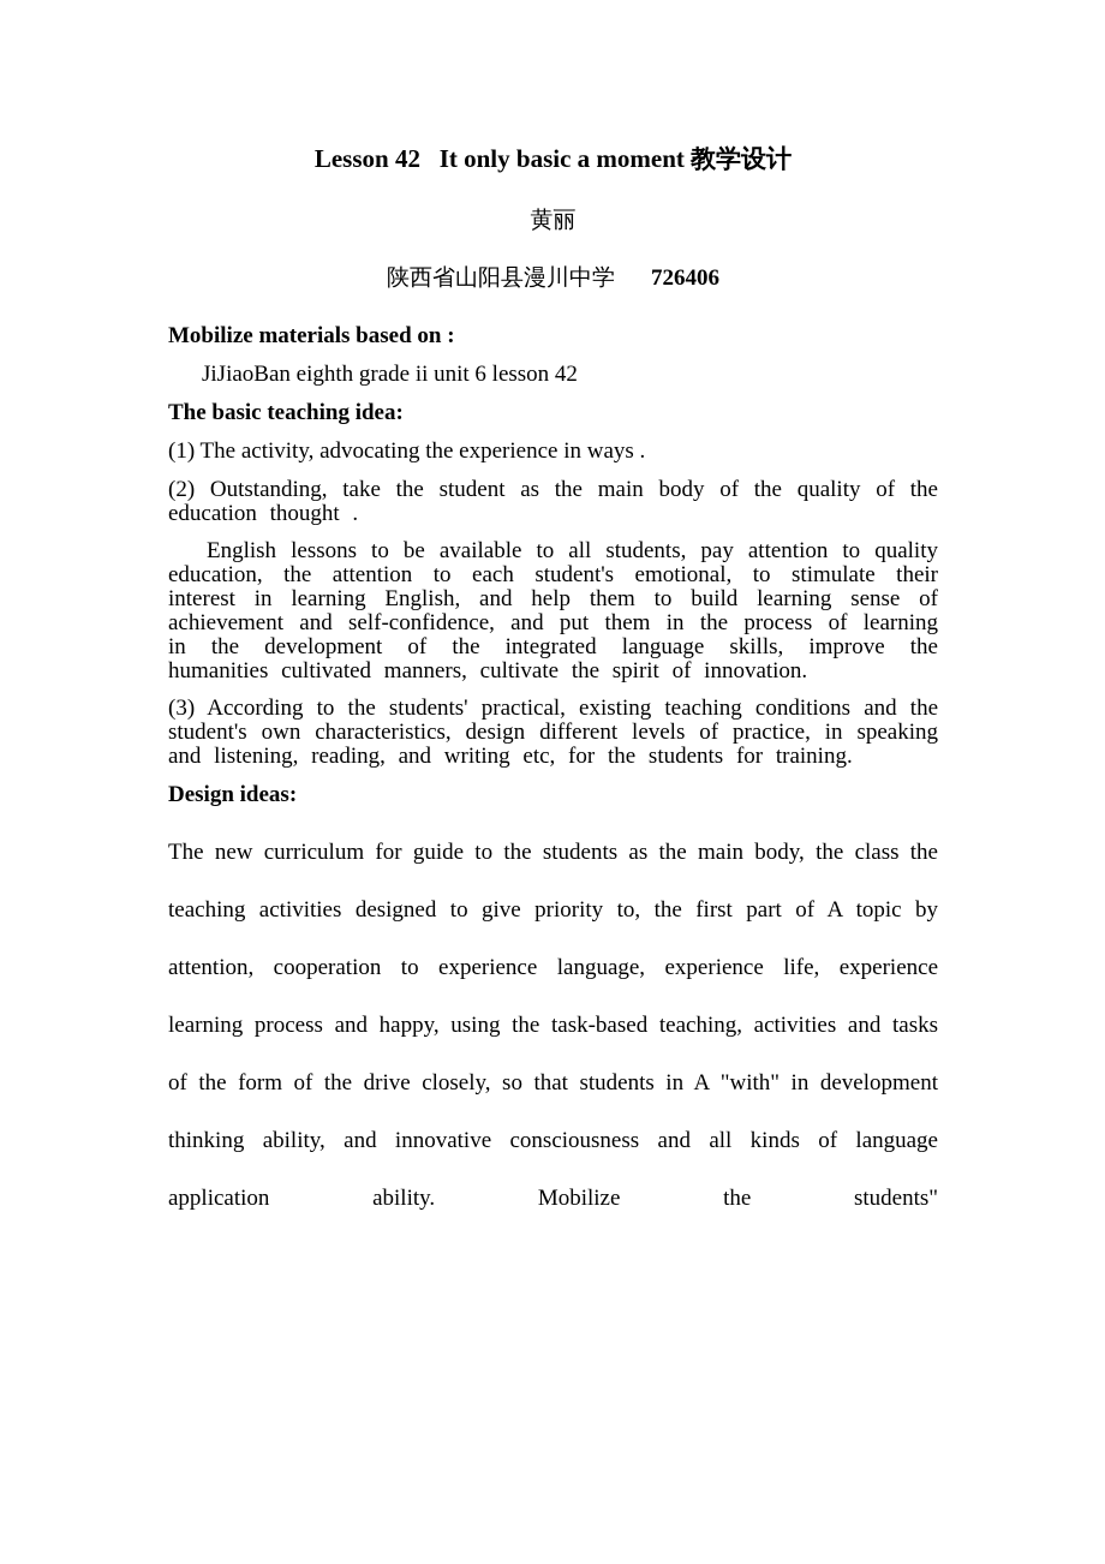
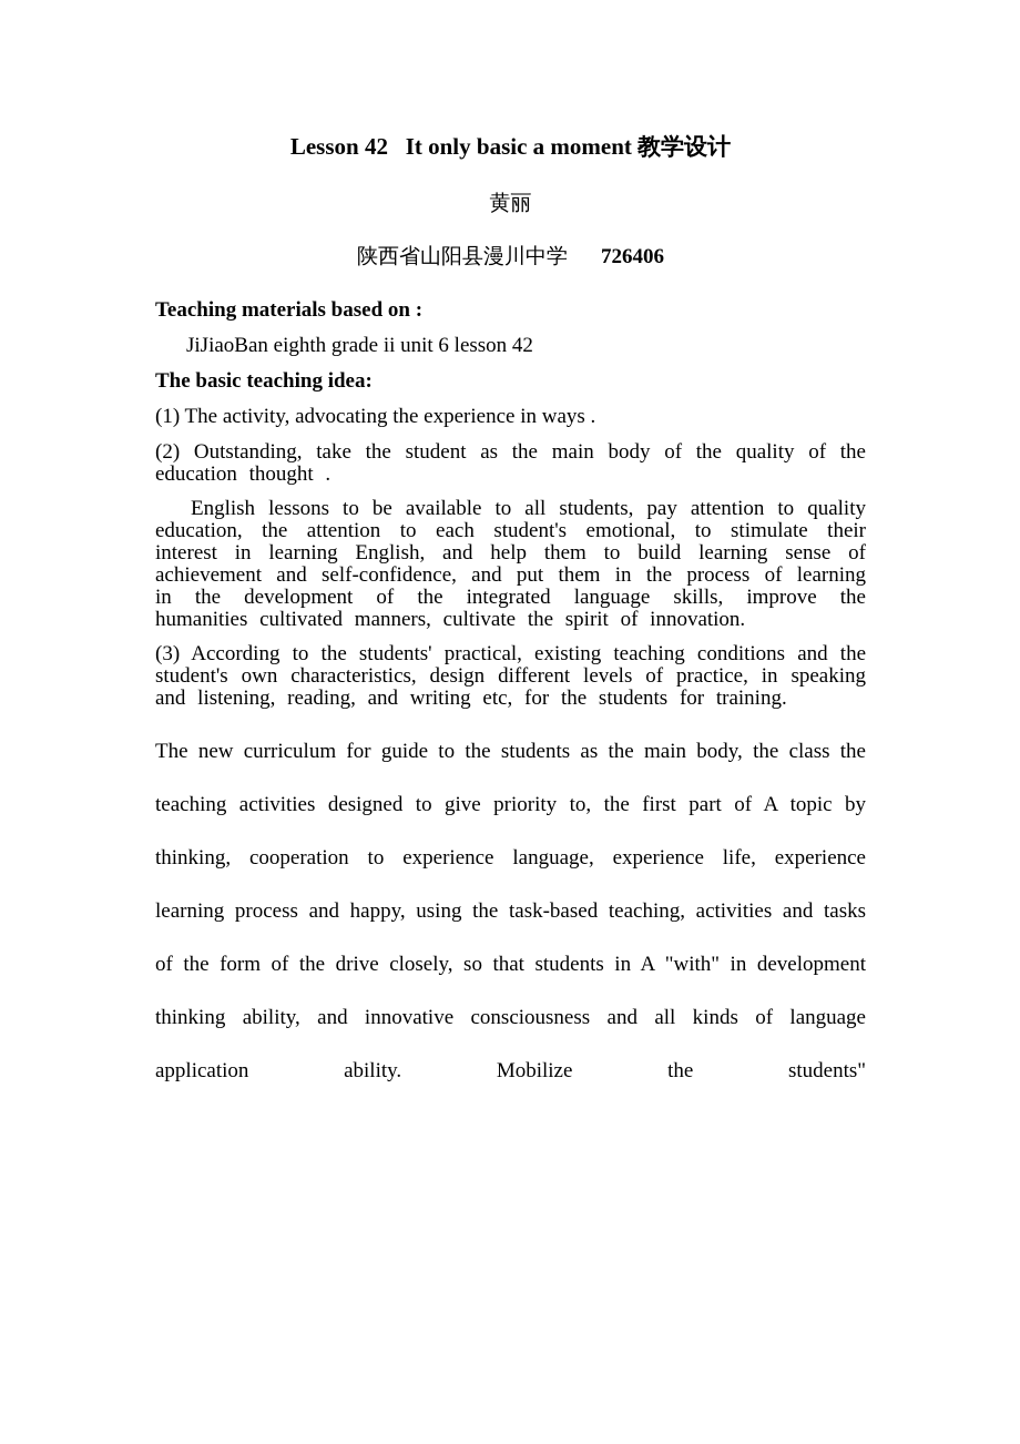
  Lesson 42 It only basic a moment 教学设计
  黄丽
  陕西省山阳县漫川中学 726406
- Mobilize materials based on :
+ Teaching materials based on :
  JiJiaoBan eighth grade ii unit 6 lesson 42
  The basic teaching idea:
  (1) The activity, advocating the experience in ways .
  (2) Outstanding, take the student as the main body of the quality of the education thought .
  English lessons to be available to all students, pay attention to quality education, the attention to each student's emotional, to stimulate their interest in learning English, and help them to build learning sense of achievement and self-confidence, and put them in the process of learning in the development of the integrated language skills, improve the humanities cultivated manners, cultivate the spirit of innovation.
  (3) According to the students' practical, existing teaching conditions and the student's own characteristics, design different levels of practice, in speaking and listening, reading, and writing etc, for the students for training.
- Design ideas:
- The new curriculum for guide to the students as the main body, the class the teaching activities designed to give priority to, the first part of A topic by attention, cooperation to experience language, experience life, experience learning process and happy, using the task-based teaching, activities and tasks of the form of the drive closely, so that students in A "with" in development thinking ability, and innovative consciousness and all kinds of language application ability. Mobilize the students"
+ The new curriculum for guide to the students as the main body, the class the teaching activities designed to give priority to, the first part of A topic by thinking, cooperation to experience language, experience life, experience learning process and happy, using the task-based teaching, activities and tasks of the form of the drive closely, so that students in A "with" in development thinking ability, and innovative consciousness and all kinds of language application ability. Mobilize the students"
